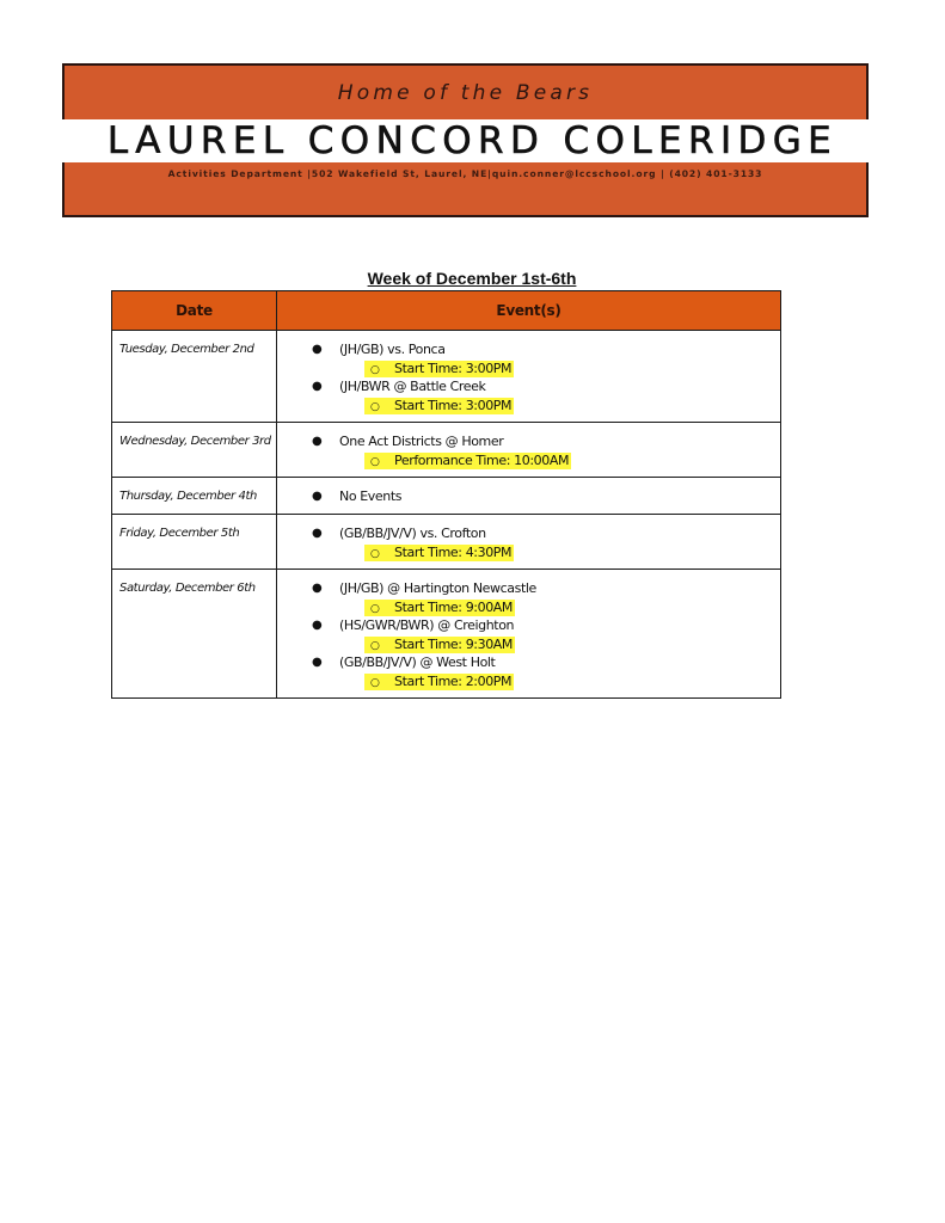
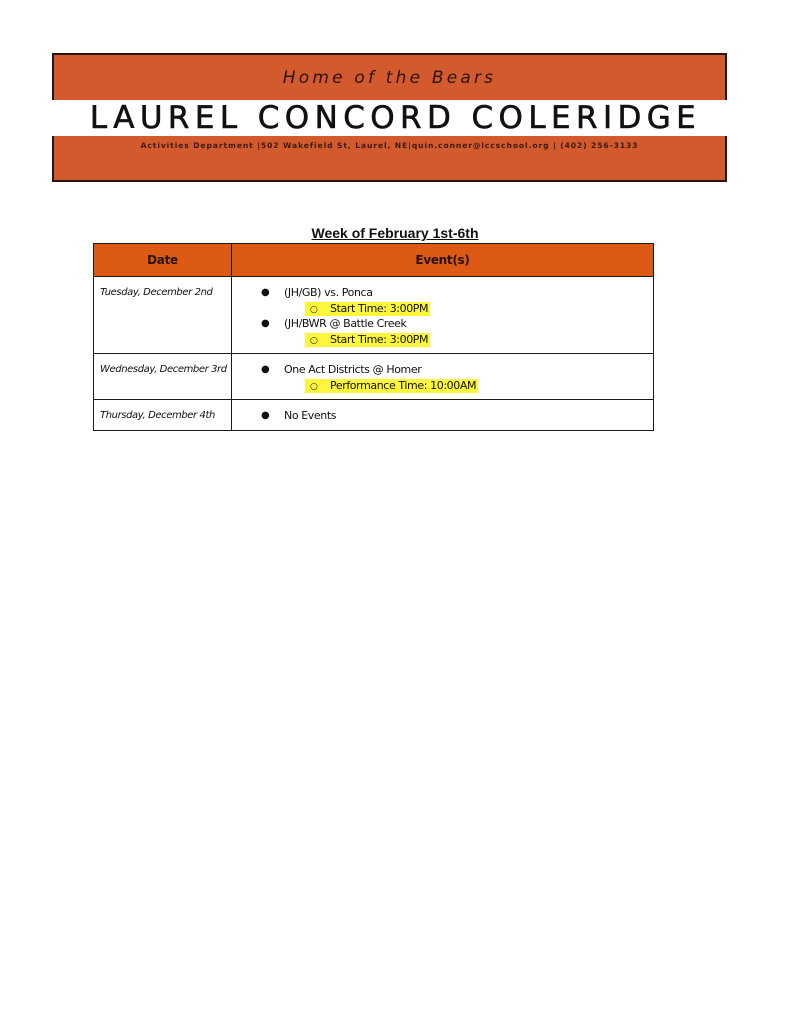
  Home of the Bears
  LAUREL CONCORD COLERIDGE
- Activities Department |502 Wakefield St, Laurel, NE|quin.conner@lccschool.org | (402) 401-3133
+ Activities Department |502 Wakefield St, Laurel, NE|quin.conner@lccschool.org | (402) 256-3133
- Week of December 1st-6th
+ Week of February 1st-6th
  Date	Event(s)
  Tuesday, December 2nd	● (JH/GB) vs. Ponca ○ Start Time: 3:00PM ● (JH/BWR @ Battle Creek ○ Start Time: 3:00PM
  Wednesday, December 3rd	● One Act Districts @ Homer ○ Performance Time: 10:00AM
  Thursday, December 4th	● No Events
- Friday, December 5th	● (GB/BB/JV/V) vs. Crofton ○ Start Time: 4:30PM
- Saturday, December 6th	● (JH/GB) @ Hartington Newcastle ○ Start Time: 9:00AM ● (HS/GWR/BWR) @ Creighton ○ Start Time: 9:30AM ● (GB/BB/JV/V) @ West Holt ○ Start Time: 2:00PM
